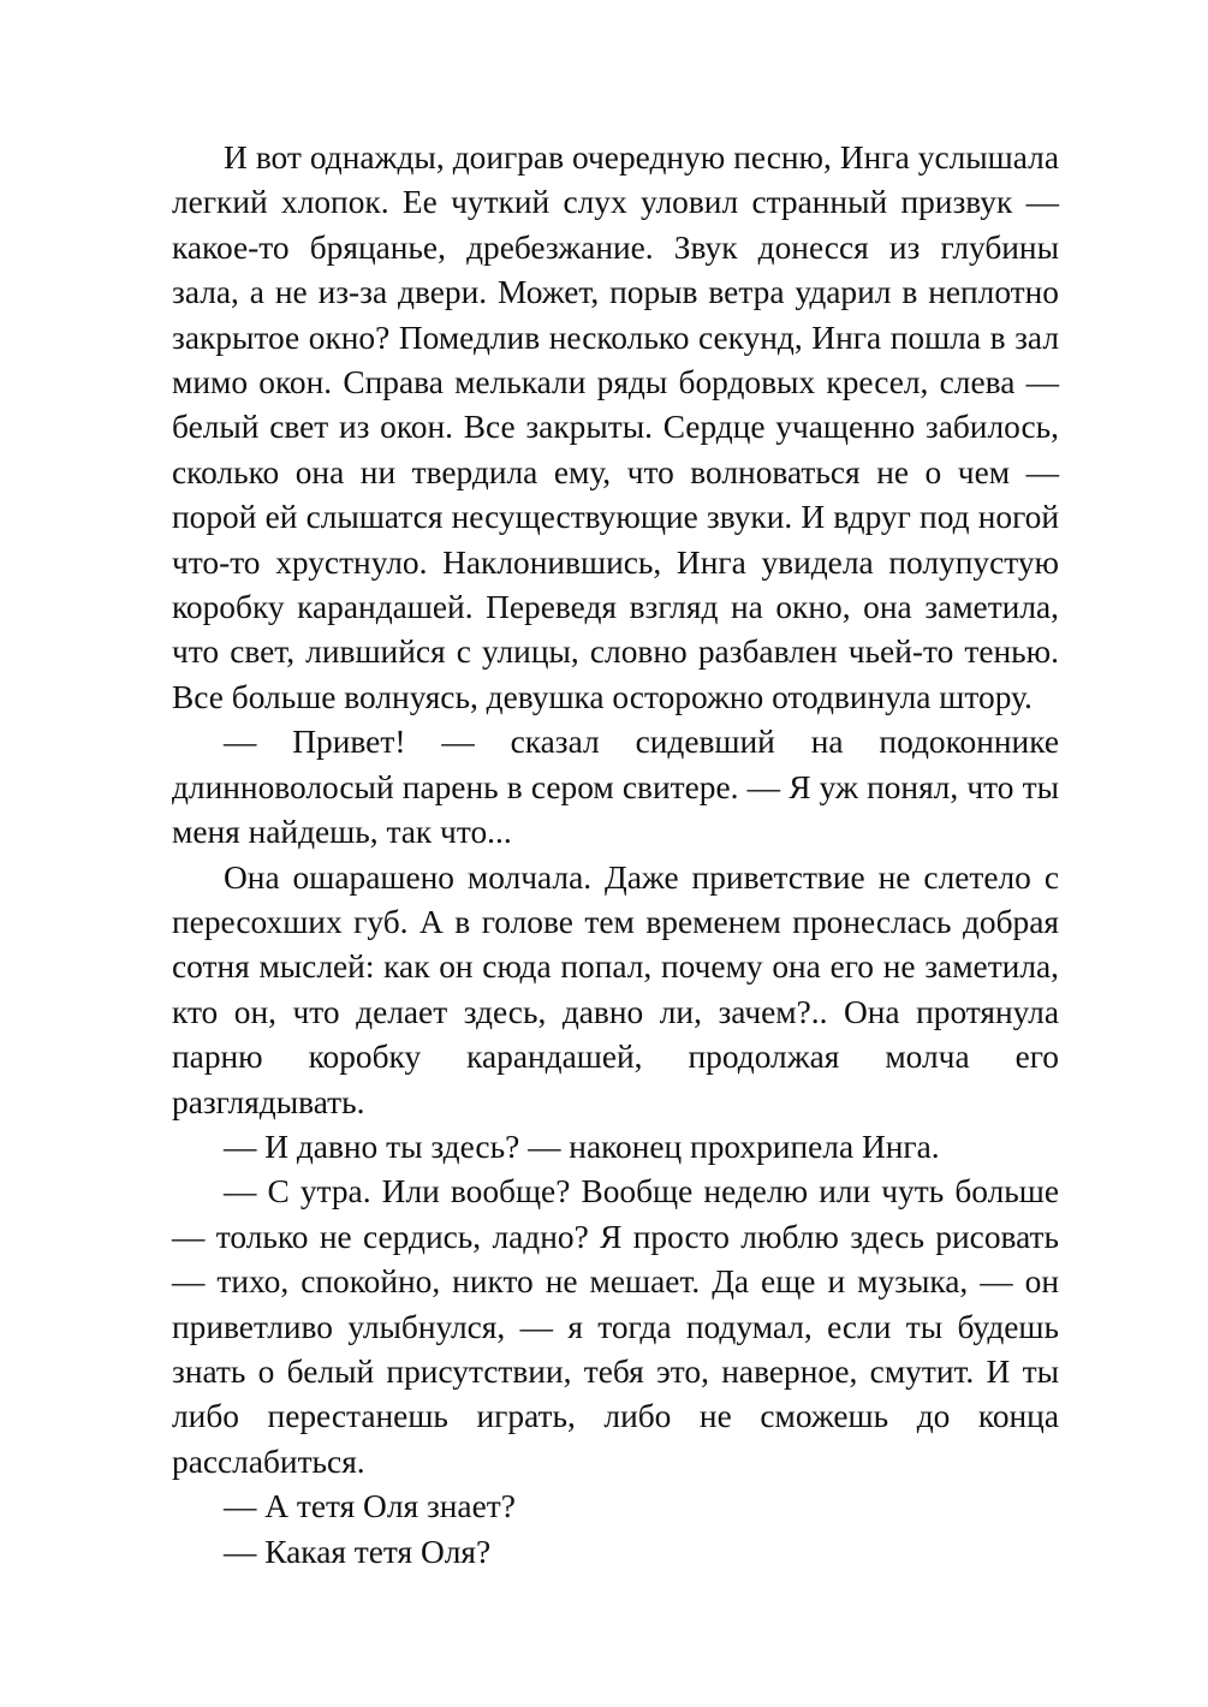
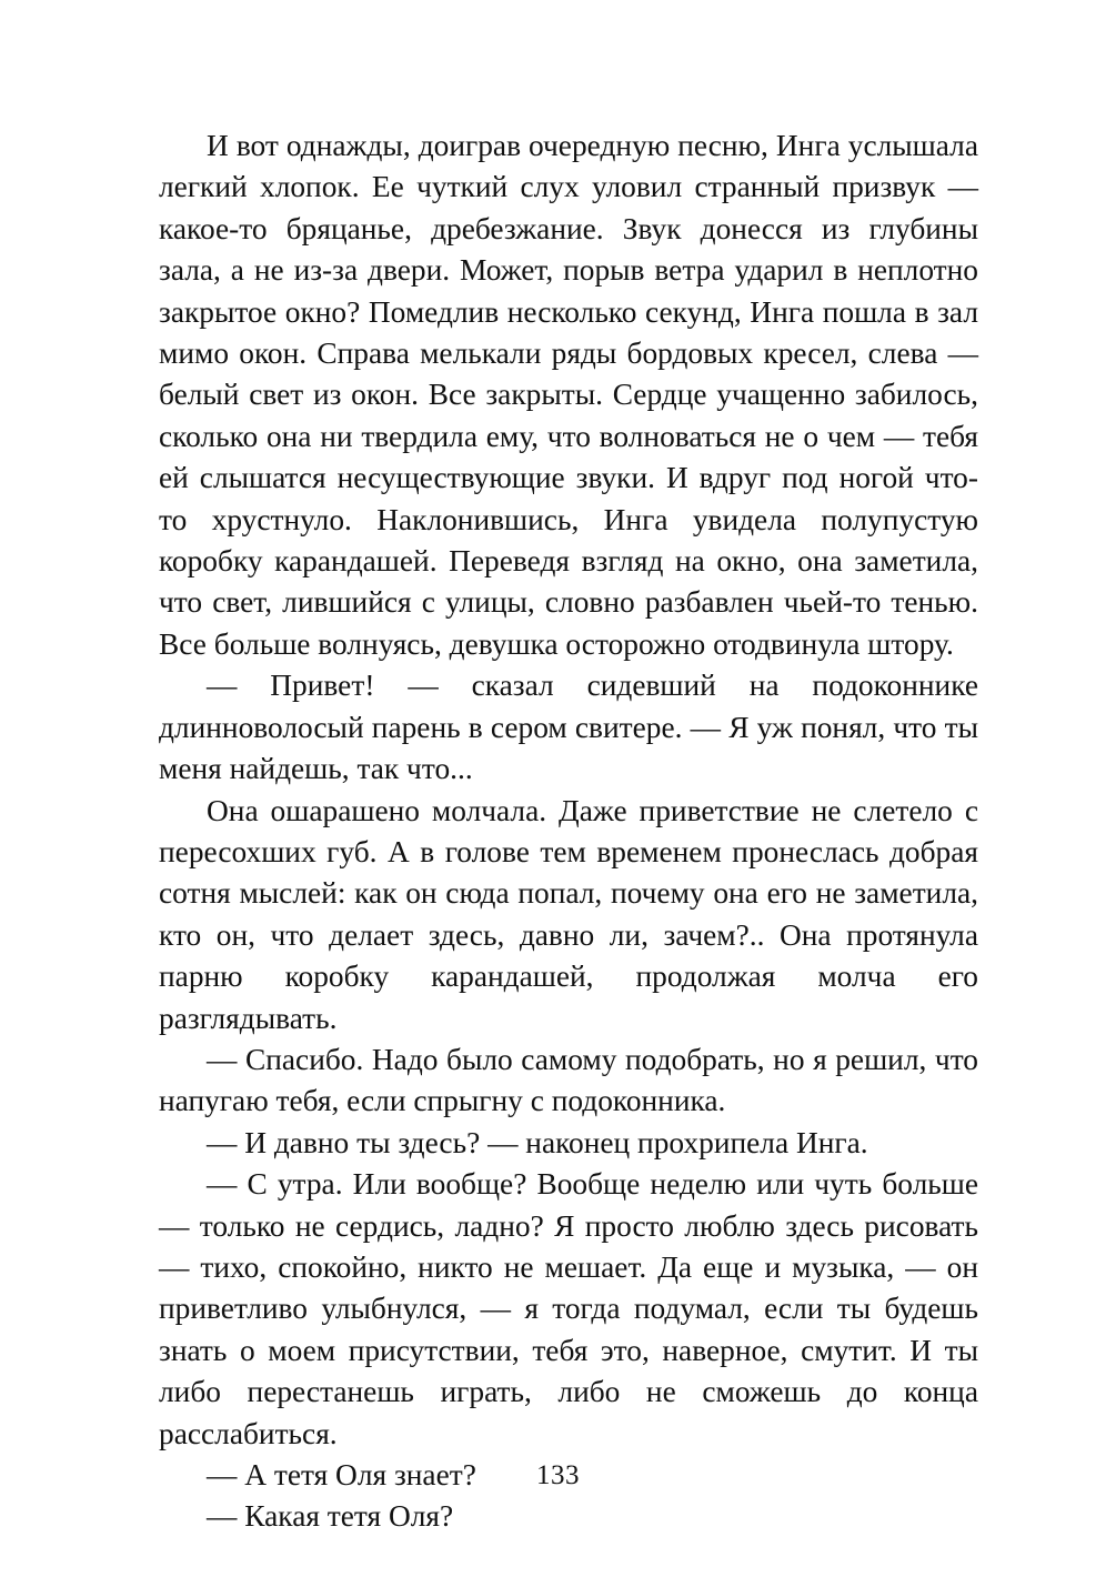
- И вот однажды, доиграв очередную песню, Инга услышала легкий хлопок. Ее чуткий слух уловил странный призвук — какое-то бряцанье, дребезжание. Звук донесся из глубины зала, а не из-за двери. Может, порыв ветра ударил в неплотно закрытое окно? Помедлив несколько секунд, Инга пошла в зал мимо окон. Справа мелькали ряды бордовых кресел, слева — белый свет из окон. Все закрыты. Сердце учащенно забилось, сколько она ни твердила ему, что волноваться не о чем — порой ей слышатся несуществующие звуки. И вдруг под ногой что-то хрустнуло. Наклонившись, Инга увидела полупустую коробку карандашей. Переведя взгляд на окно, она заметила, что свет, лившийся с улицы, словно разбавлен чьей-то тенью. Все больше волнуясь, девушка осторожно отодвинула штору.
+ И вот однажды, доиграв очередную песню, Инга услышала легкий хлопок. Ее чуткий слух уловил странный призвук — какое-то бряцанье, дребезжание. Звук донесся из глубины зала, а не из-за двери. Может, порыв ветра ударил в неплотно закрытое окно? Помедлив несколько секунд, Инга пошла в зал мимо окон. Справа мелькали ряды бордовых кресел, слева — белый свет из окон. Все закрыты. Сердце учащенно забилось, сколько она ни твердила ему, что волноваться не о чем — тебя ей слышатся несуществующие звуки. И вдруг под ногой что-то хрустнуло. Наклонившись, Инга увидела полупустую коробку карандашей. Переведя взгляд на окно, она заметила, что свет, лившийся с улицы, словно разбавлен чьей-то тенью. Все больше волнуясь, девушка осторожно отодвинула штору.
  — Привет! — сказал сидевший на подоконнике длинноволосый парень в сером свитере. — Я уж понял, что ты меня найдешь, так что...
  Она ошарашено молчала. Даже приветствие не слетело с пересохших губ. А в голове тем временем пронеслась добрая сотня мыслей: как он сюда попал, почему она его не заметила, кто он, что делает здесь, давно ли, зачем?.. Она протянула парню коробку карандашей, продолжая молча его разглядывать.
+ — Спасибо. Надо было самому подобрать, но я решил, что напугаю тебя, если спрыгну с подоконника.
  — И давно ты здесь? — наконец прохрипела Инга.
- — С утра. Или вообще? Вообще неделю или чуть больше — только не сердись, ладно? Я просто люблю здесь рисовать — тихо, спокойно, никто не мешает. Да еще и музыка, — он приветливо улыбнулся, — я тогда подумал, если ты будешь знать о белый присутствии, тебя это, наверное, смутит. И ты либо перестанешь играть, либо не сможешь до конца расслабиться.
+ — С утра. Или вообще? Вообще неделю или чуть больше — только не сердись, ладно? Я просто люблю здесь рисовать — тихо, спокойно, никто не мешает. Да еще и музыка, — он приветливо улыбнулся, — я тогда подумал, если ты будешь знать о моем присутствии, тебя это, наверное, смутит. И ты либо перестанешь играть, либо не сможешь до конца расслабиться.
  — А тетя Оля знает?
  — Какая тетя Оля?
+ 133
